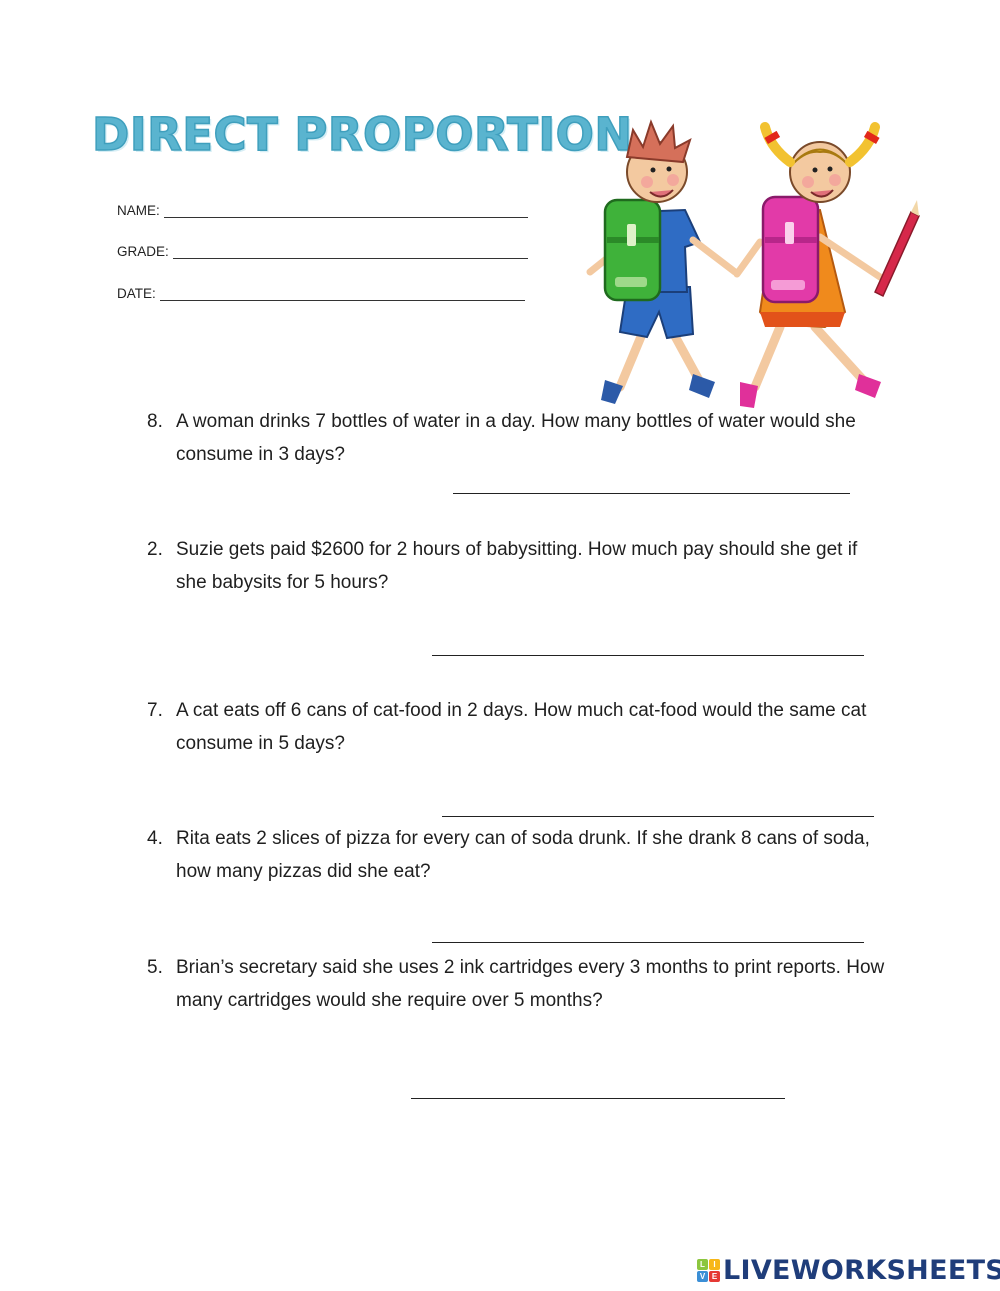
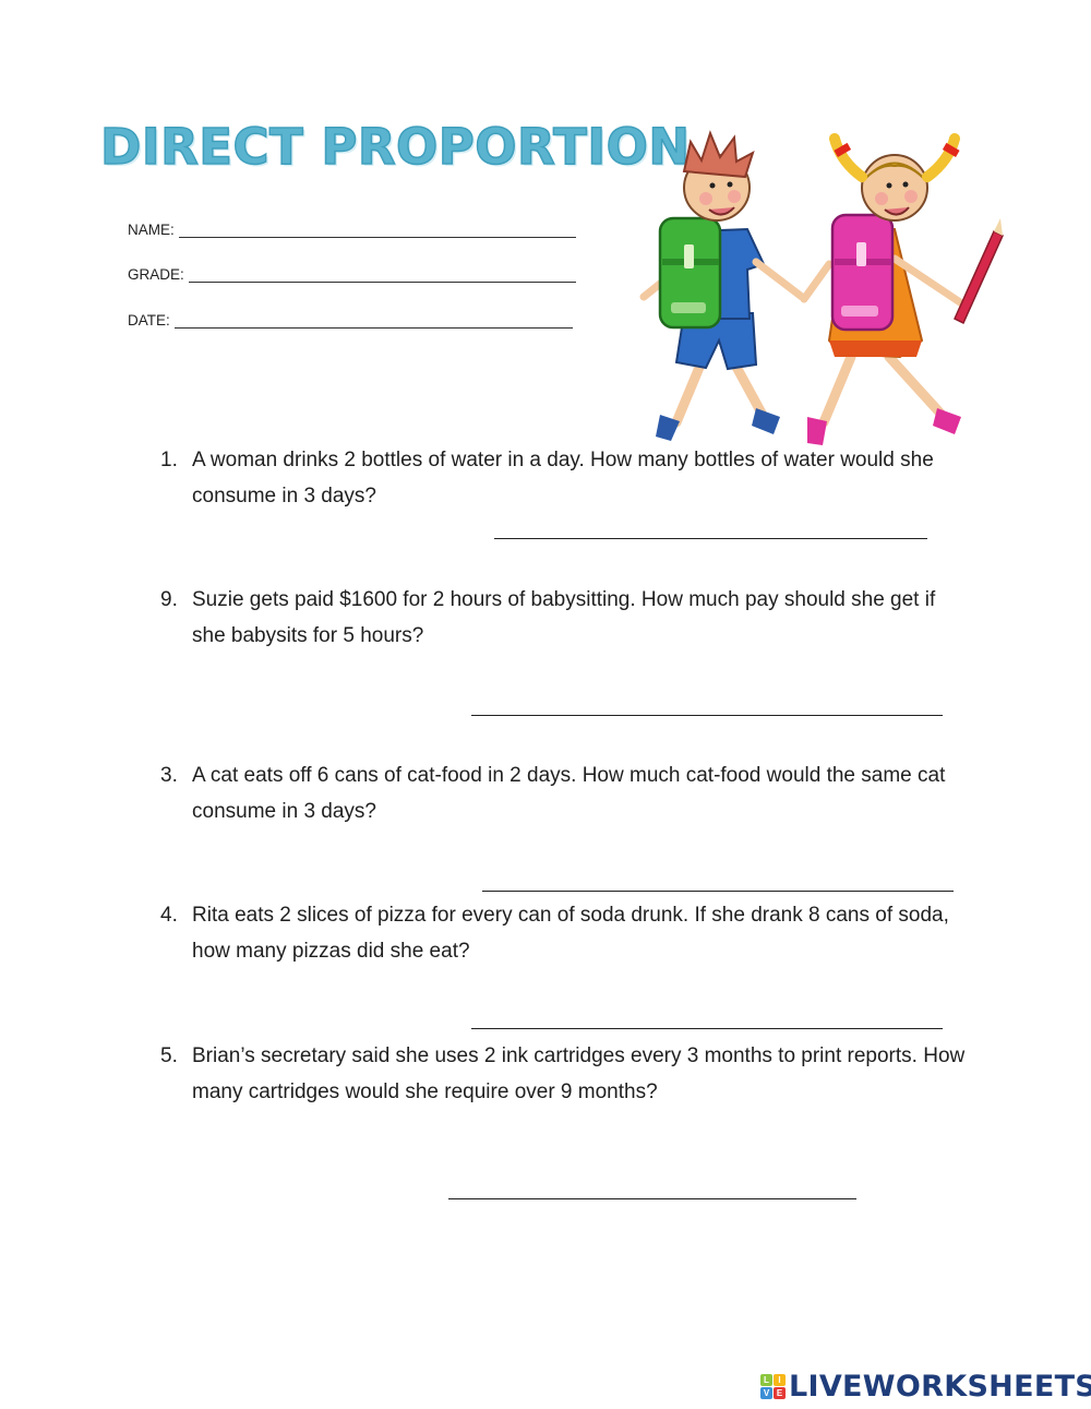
  DIRECT PROPORTION
  NAME:
  GRADE:
  DATE:
- 8.
+ 1.
- A woman drinks 7 bottles of water in a day. How many bottles of water would she consume in 3 days?
+ A woman drinks 2 bottles of water in a day. How many bottles of water would she consume in 3 days?
- 2.
+ 9.
- Suzie gets paid $2600 for 2 hours of babysitting. How much pay should she get if she babysits for 5 hours?
+ Suzie gets paid $1600 for 2 hours of babysitting. How much pay should she get if she babysits for 5 hours?
- 7.
+ 3.
- A cat eats off 6 cans of cat-food in 2 days. How much cat-food would the same cat consume in 5 days?
+ A cat eats off 6 cans of cat-food in 2 days. How much cat-food would the same cat consume in 3 days?
  4.
  Rita eats 2 slices of pizza for every can of soda drunk. If she drank 8 cans of soda, how many pizzas did she eat?
  5.
- Brian’s secretary said she uses 2 ink cartridges every 3 months to print reports. How many cartridges would she require over 5 months?
+ Brian’s secretary said she uses 2 ink cartridges every 3 months to print reports. How many cartridges would she require over 9 months?
  L
  I
  V
  E
  LIVEWORKSHEETS
